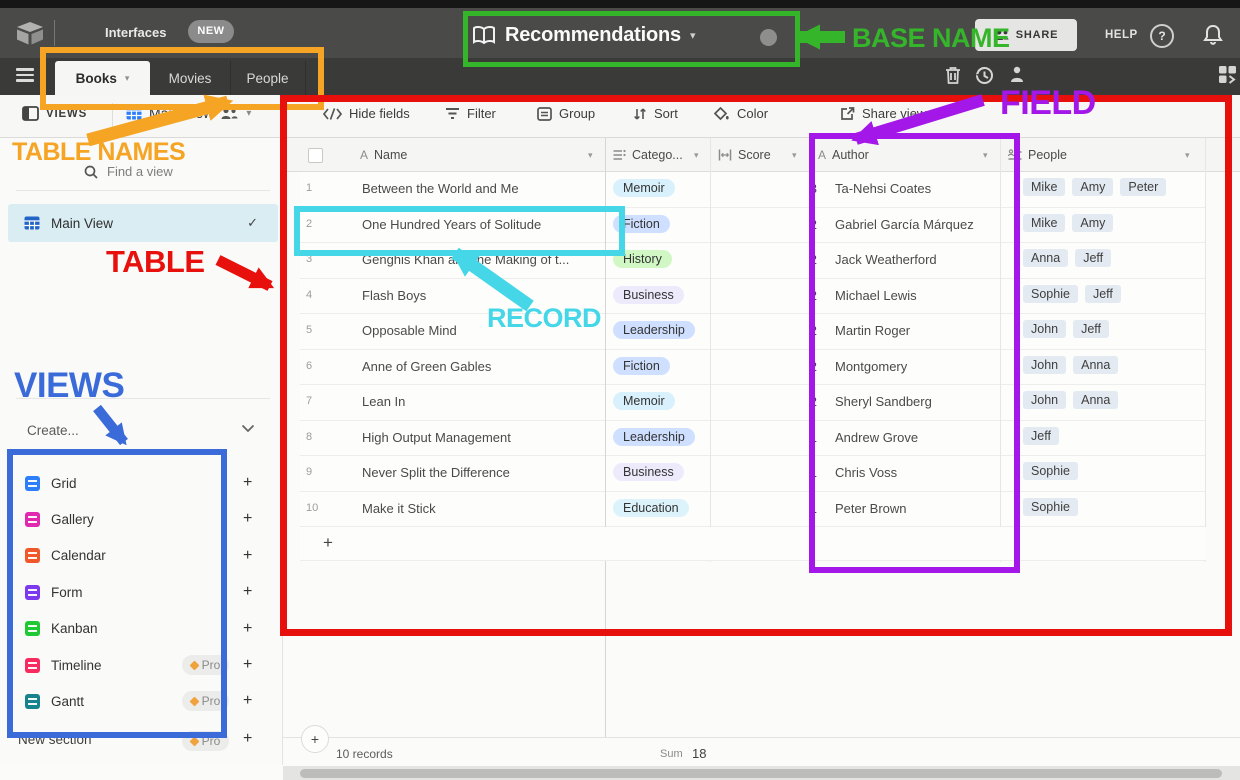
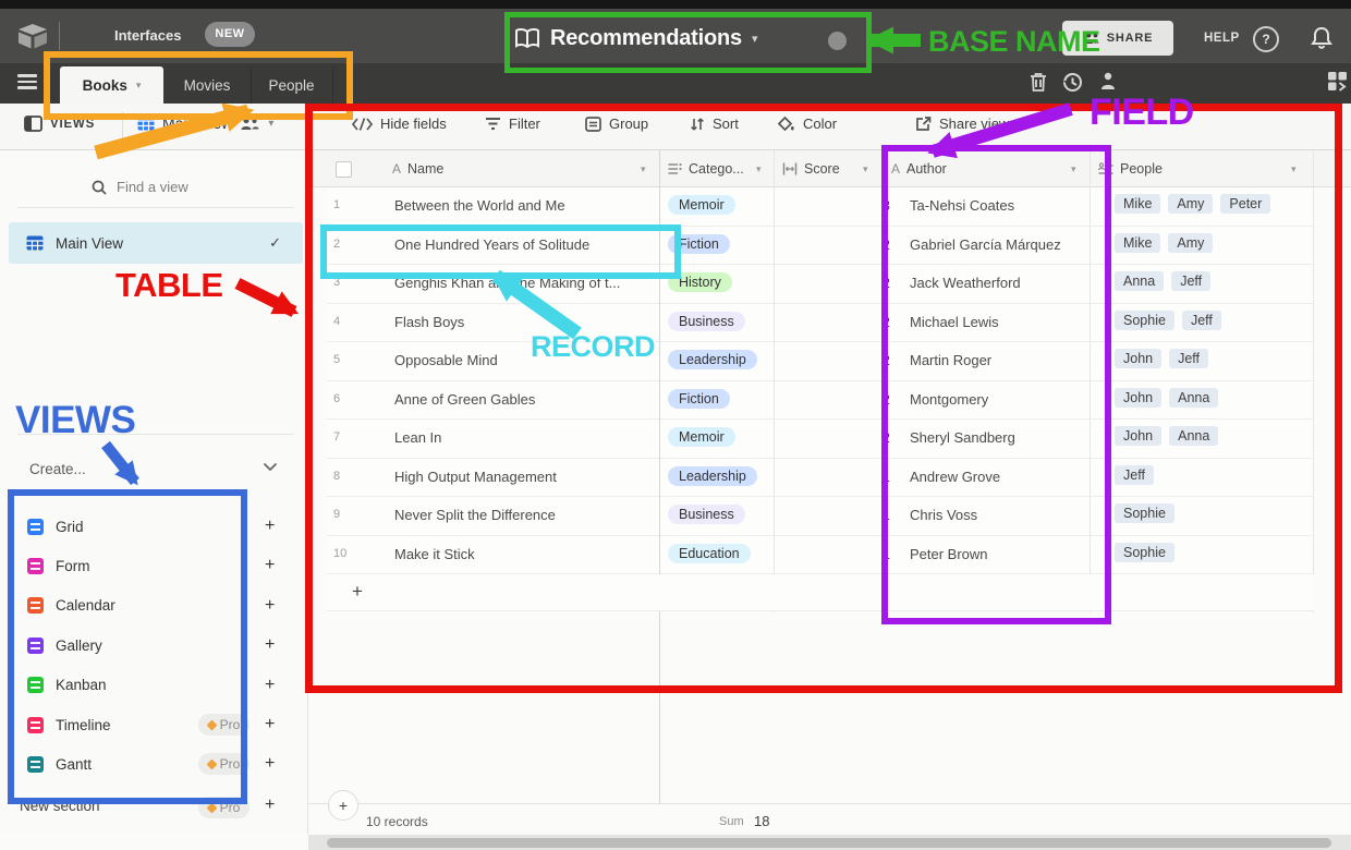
  Interfaces
  NEW
  Recommendations
  ▾
  SHARE
  HELP
  ?
  Books
  ▾
  Movies
  People
  VIEWS
  ▾
  Hide fields
  Filter
  Group
  Sort
  Color
  Share vie
  Find a view
  Main View
  ✓
  Create...
  Grid
  +
- Gallery
+ Form
  +
  Calendar
  +
- Form
+ Gallery
  +
  Kanban
  +
  Timeline
  Pro
  +
  Gantt
  Pro
  +
  New section
  Pro
  +
  A
  Name
  ▾
  Catego...
  ▾
  Score
  ▾
  A
  Author
  ▾
  People
  ▾
  1
  Between the World and Me
  Memoir
  3
  Ta-Nehsi Coates
  Mike
  Amy
  Peter
  2
  One Hundred Years of Solitude
  Fiction
  2
  Gabriel García Márquez
  Mike
  Amy
  3
  Genghis Khan ahe Making of t...
  History
  2
  Jack Weatherford
  Anna
  Jeff
  4
  Flash Boys
  Business
  2
  Michael Lewis
  Sophie
  Jeff
  5
  Opposable Mind
  Leadership
  2
  Martin Roger
  John
  Jeff
  6
  Anne of Green Gables
  Fiction
  2
  Montgomery
  John
  Anna
  7
  Lean In
  Memoir
  2
  Sheryl Sandberg
  John
  Anna
  8
  High Output Management
  Leadership
  1
  Andrew Grove
  Jeff
  9
  Never Split the Difference
  Business
  1
  Chris Voss
  Sophie
  10
  Make it Stick
  Education
  1
  Peter Brown
  Sophie
  +
  +
  10 records
  Sum
  18
- TABLE NAMES
  BASE NAME
  TABLE
  RECORD
  FIELD
  VIEWS
